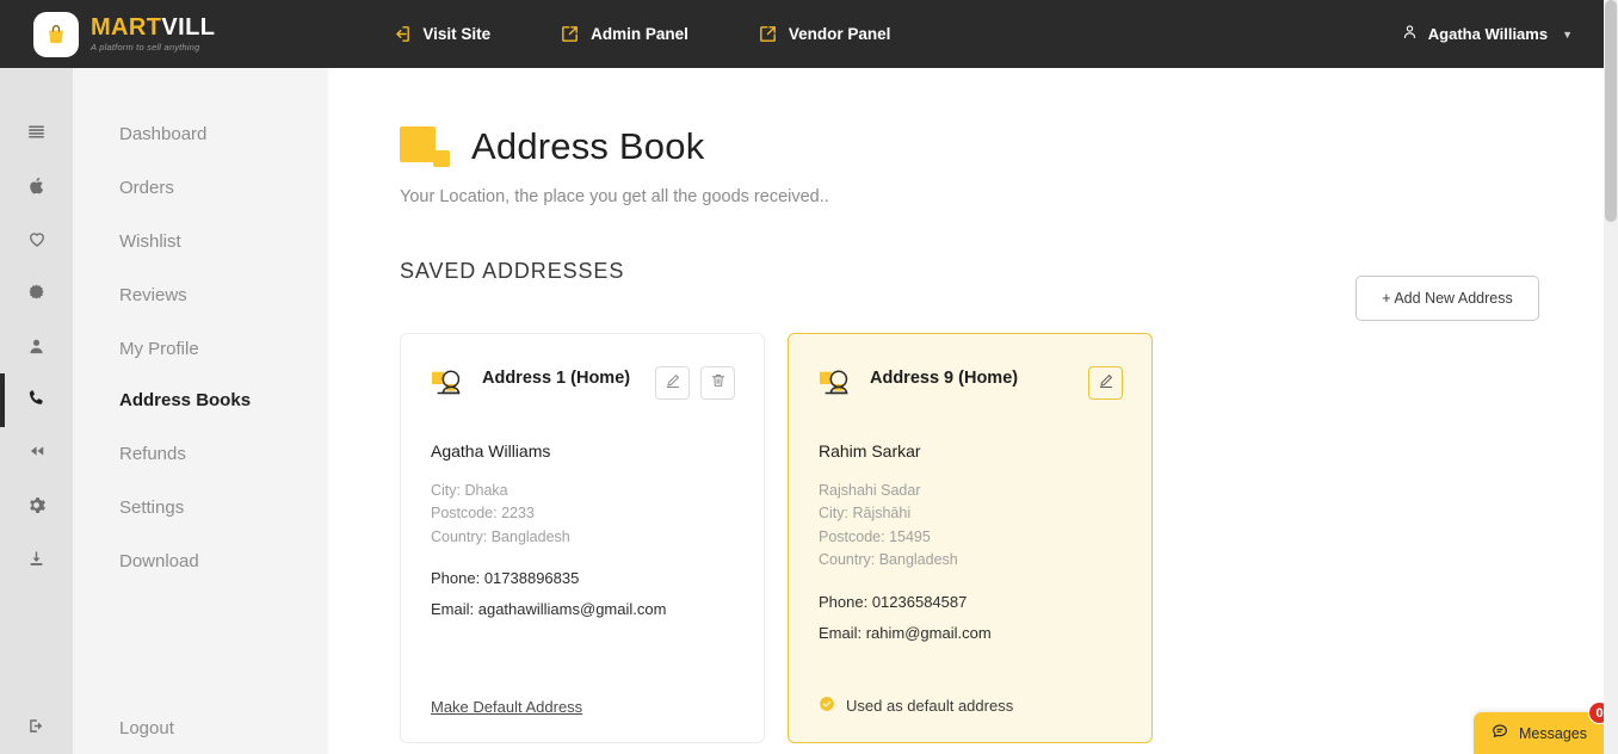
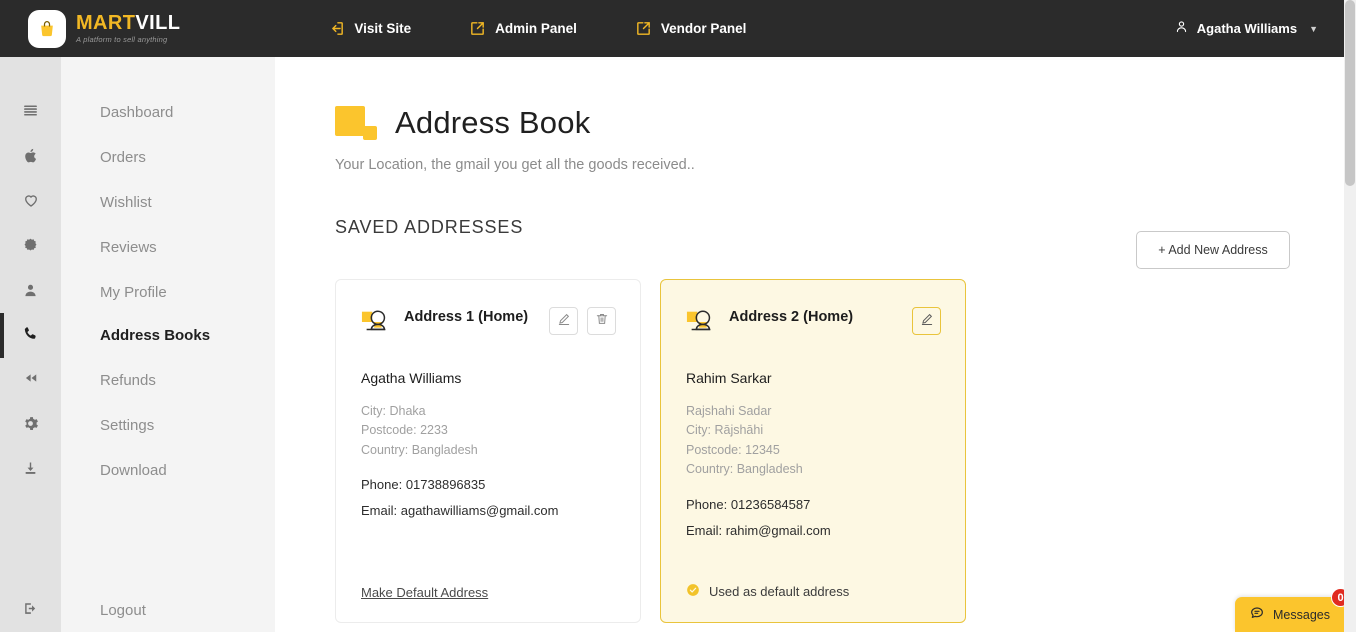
  MARTVILL
  A platform to sell anything
  Visit Site
  Admin Panel
  Vendor Panel
  Agatha Williams
  ▼
  Dashboard
  Orders
  Wishlist
  Reviews
  My Profile
  Address Books
  Refunds
  Settings
  Download
  Logout
  Address Book
- Your Location, the place you get all the goods received..
+ Your Location, the gmail you get all the goods received..
  SAVED ADDRESSES
  + Add New Address
  Address 1 (Home)
  Agatha Williams
  City: Dhaka
  Postcode: 2233
  Country: Bangladesh
  Phone: 01738896835
  Email: agathawilliams@gmail.com
  Make Default Address
- Address 9 (Home)
+ Address 2 (Home)
  Rahim Sarkar
  Rajshahi Sadar
  City: Rājshāhi
- Postcode: 15495
+ Postcode: 12345
  Country: Bangladesh
  Phone: 01236584587
  Email: rahim@gmail.com
  Used as default address
  Messages
  0
